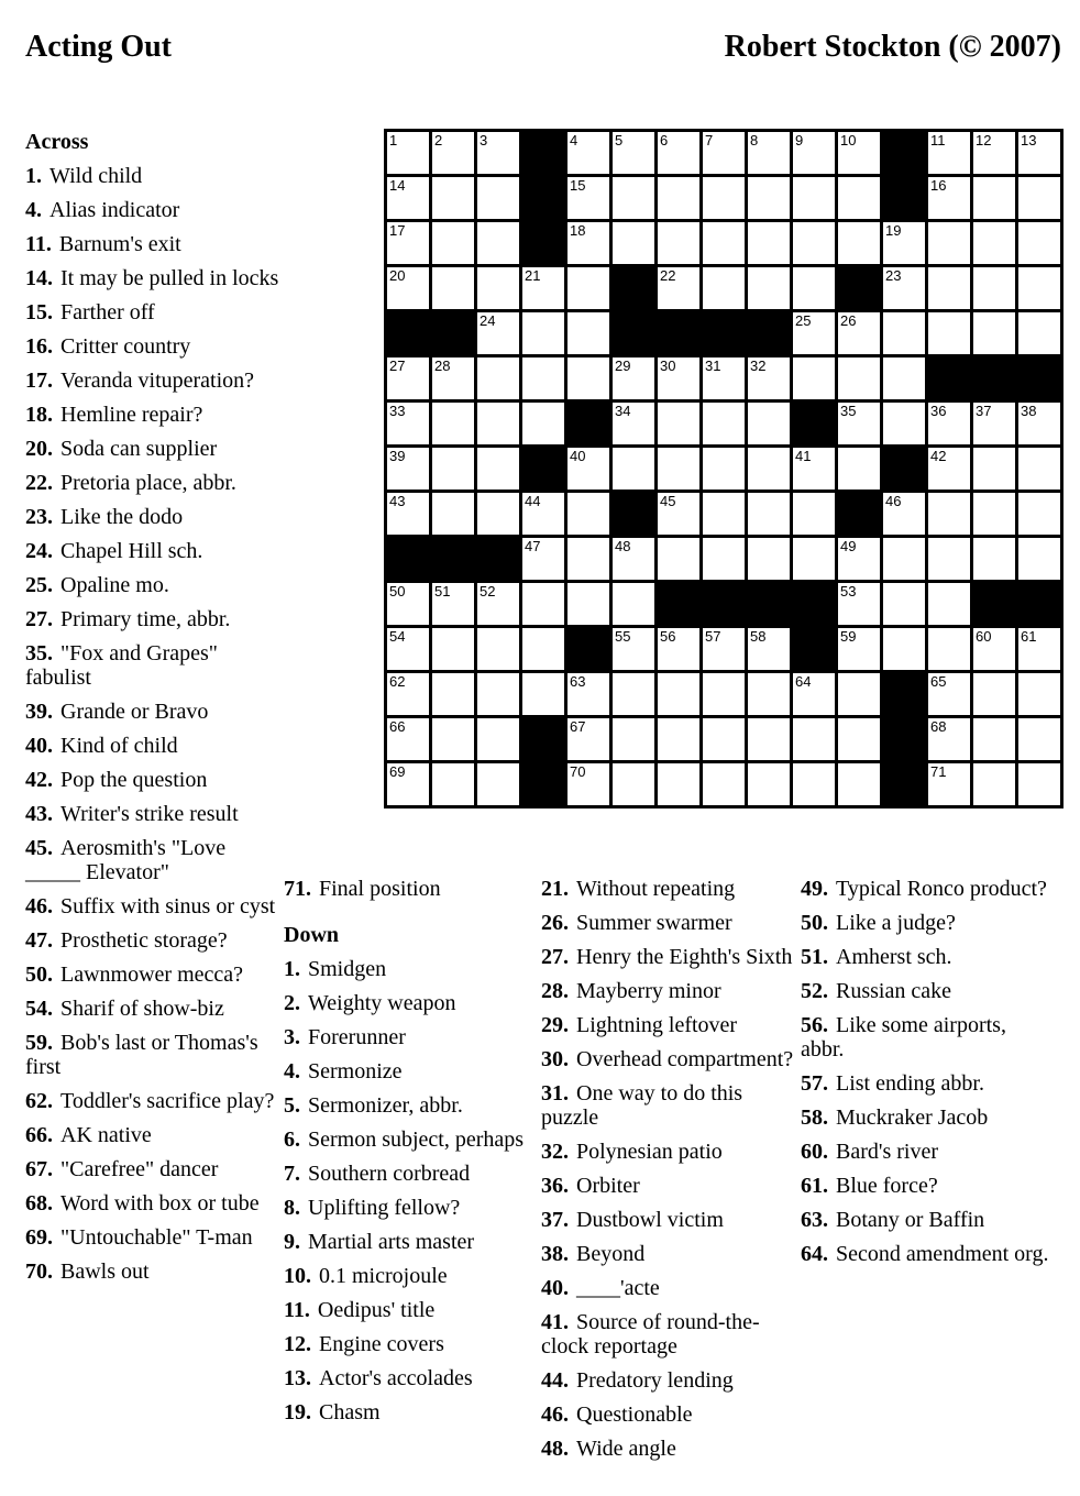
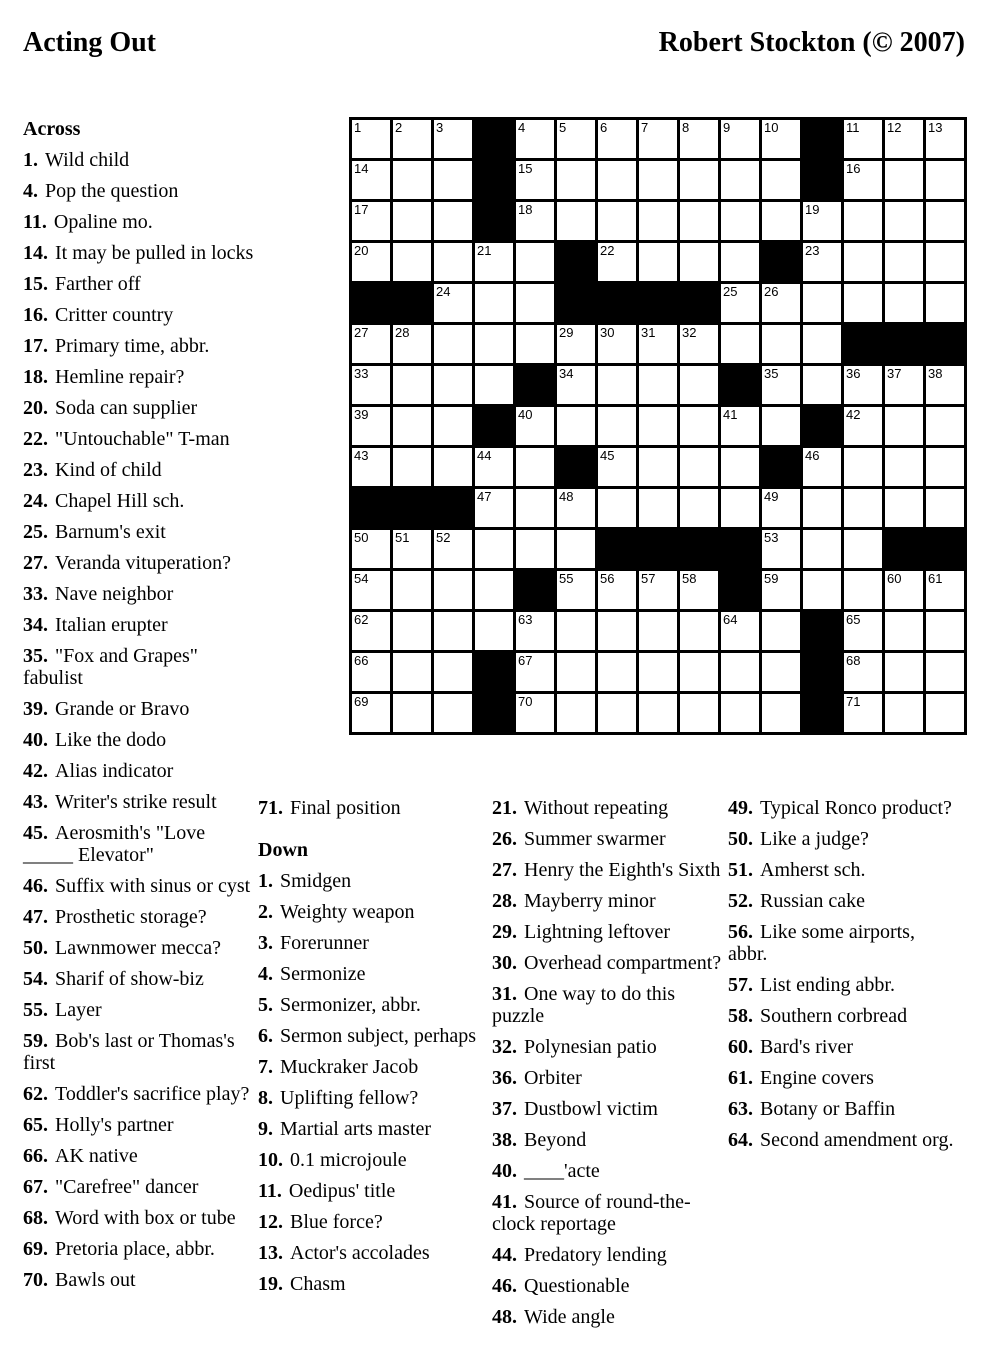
  Acting Out
  Robert Stockton (© 2007)
  1
  2
  3
  4
  5
  6
  7
  8
  9
  10
  11
  12
  13
  14
  15
  16
  17
  18
  19
  20
  21
  22
  23
  24
  25
  26
  27
  28
  29
  30
  31
  32
  33
  34
  35
  36
  37
  38
  39
  40
  41
  42
  43
  44
  45
  46
  47
  48
  49
  50
  51
  52
  53
  54
  55
  56
  57
  58
  59
  60
  61
  62
  63
  64
  65
  66
  67
  68
  69
  70
  71
  Across
  1 Wild child
- 4 Alias indicator
+ 4 Pop the question
- 11 Barnum's exit
+ 11 Opaline mo.
  14 It may be pulled in locks
  15 Farther off
  16 Critter country
- 17 Veranda vituperation?
+ 17 Primary time, abbr.
  18 Hemline repair?
  20 Soda can supplier
- 22 Pretoria place, abbr.
+ 22 "Untouchable" T-man
- 23 Like the dodo
+ 23 Kind of child
  24 Chapel Hill sch.
- 25 Opaline mo.
+ 25 Barnum's exit
- 27 Primary time, abbr.
+ 27 Veranda vituperation?
+ 33 Nave neighbor
+ 34 Italian erupter
  35 "Fox and Grapes"
  fabulist
  39 Grande or Bravo
- 40 Kind of child
+ 40 Like the dodo
- 42 Pop the question
+ 42 Alias indicator
  43 Writer's strike result
  45 Aerosmith's "Love
  _____ Elevator"
  46 Suffix with sinus or cyst
  47 Prosthetic storage?
  50 Lawnmower mecca?
  54 Sharif of show-biz
+ 55 Layer
  59 Bob's last or Thomas's
  first
  62 Toddler's sacrifice play?
+ 65 Holly's partner
  66 AK native
  67 "Carefree" dancer
  68 Word with box or tube
- 69 "Untouchable" T-man
+ 69 Pretoria place, abbr.
  70 Bawls out
  71 Final position
  Down
  1 Smidgen
  2 Weighty weapon
  3 Forerunner
  4 Sermonize
  5 Sermonizer, abbr.
  6 Sermon subject, perhaps
- 7 Southern corbread
+ 7 Muckraker Jacob
  8 Uplifting fellow?
  9 Martial arts master
  10 0.1 microjoule
  11 Oedipus' title
- 12 Engine covers
+ 12 Blue force?
  13 Actor's accolades
  19 Chasm
  21 Without repeating
  26 Summer swarmer
  27 Henry the Eighth's Sixth
  28 Mayberry minor
  29 Lightning leftover
  30 Overhead compartment?
  31 One way to do this
  puzzle
  32 Polynesian patio
  36 Orbiter
  37 Dustbowl victim
  38 Beyond
  40 ____'acte
  41 Source of round-the-
  clock reportage
  44 Predatory lending
  46 Questionable
  48 Wide angle
  49 Typical Ronco product?
  50 Like a judge?
  51 Amherst sch.
  52 Russian cake
  56 Like some airports,
  abbr.
  57 List ending abbr.
- 58 Muckraker Jacob
+ 58 Southern corbread
  60 Bard's river
- 61 Blue force?
+ 61 Engine covers
  63 Botany or Baffin
  64 Second amendment org.
